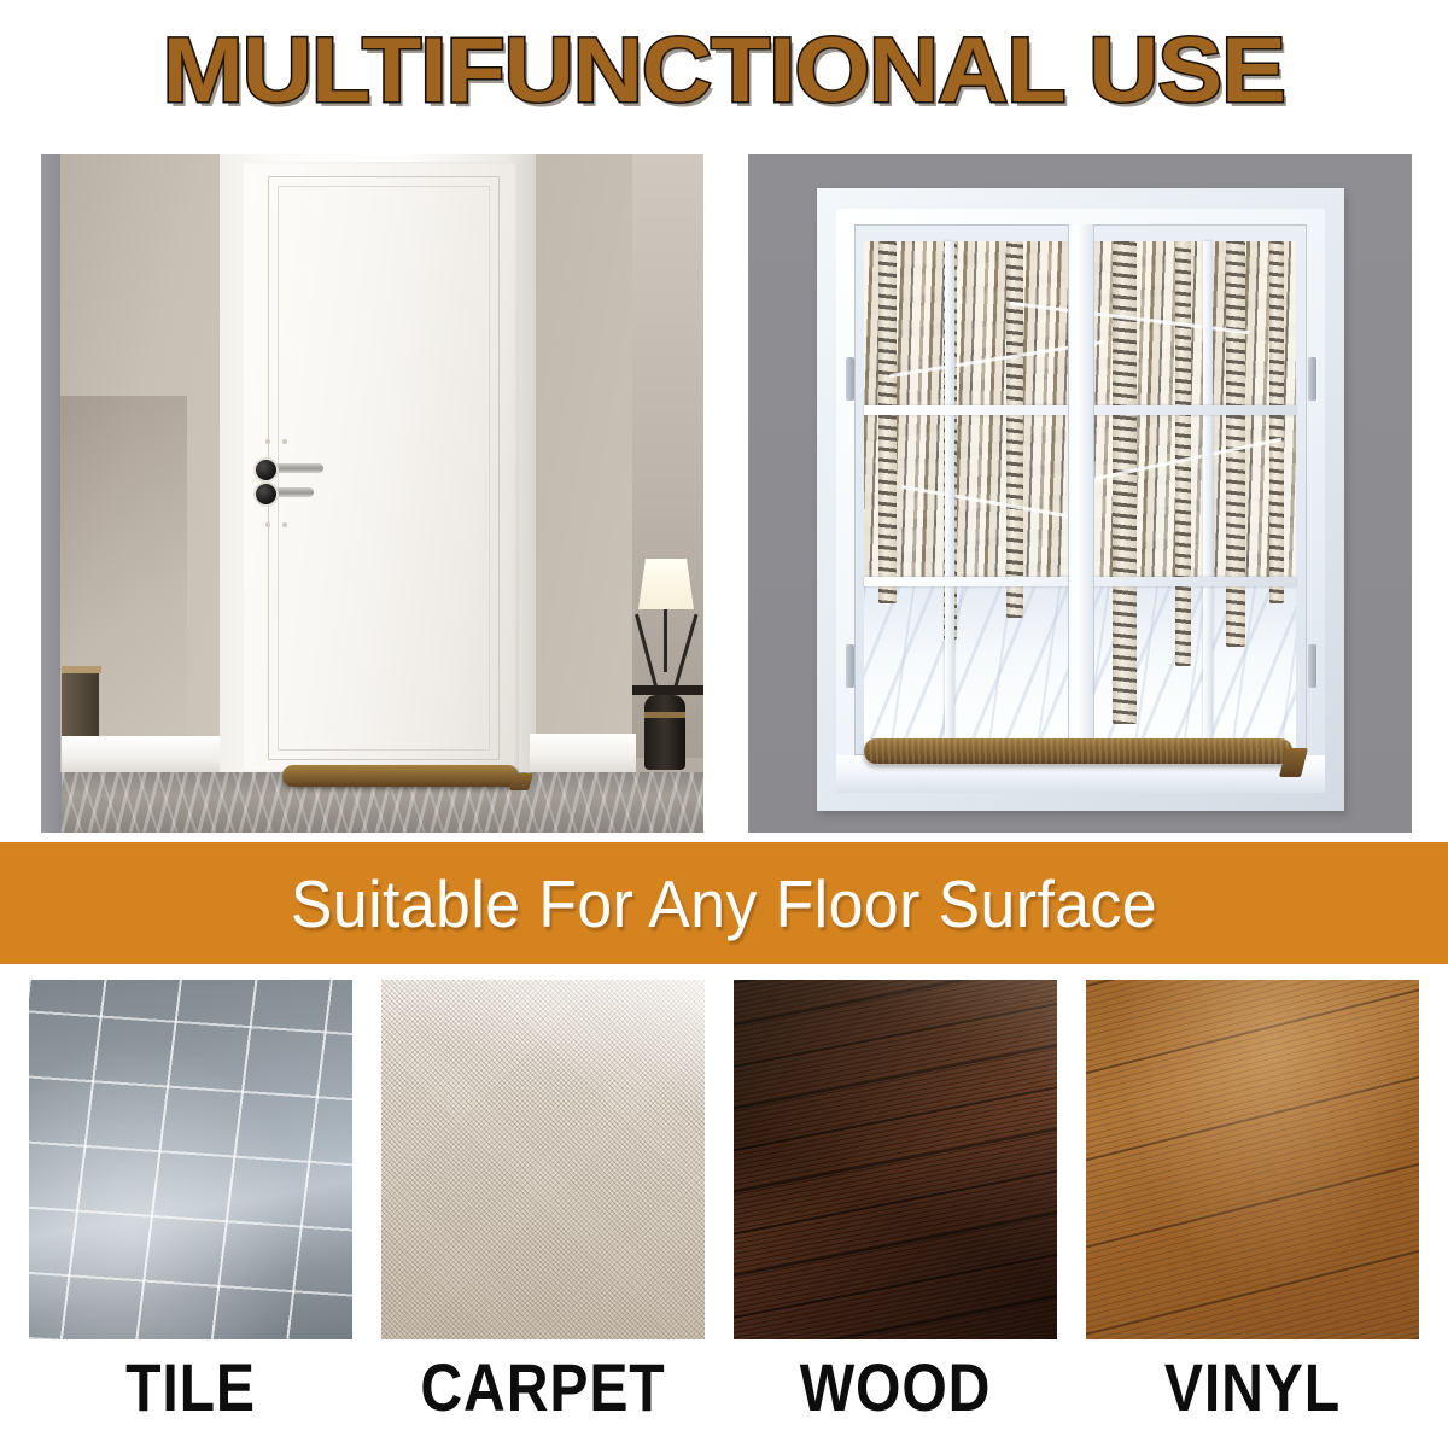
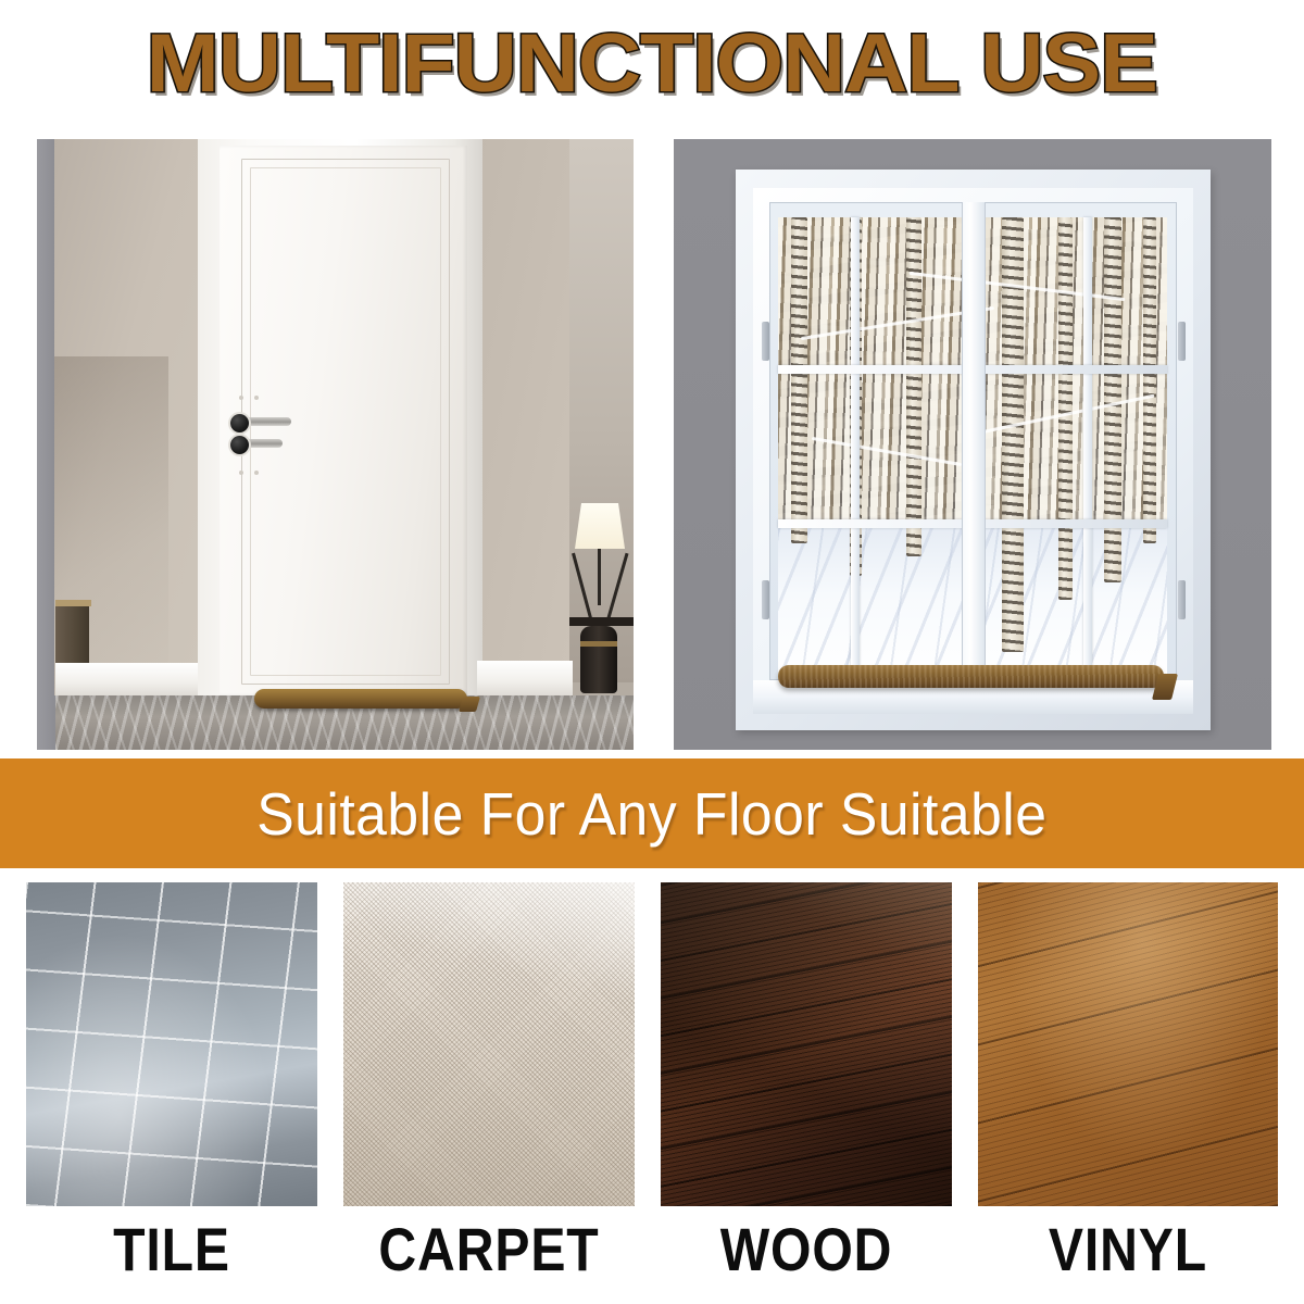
  MULTIFUNCTIONAL USE
- Suitable For Any Floor Surface
+ Suitable For Any Floor Suitable
  TILE
  CARPET
  WOOD
  VINYL
